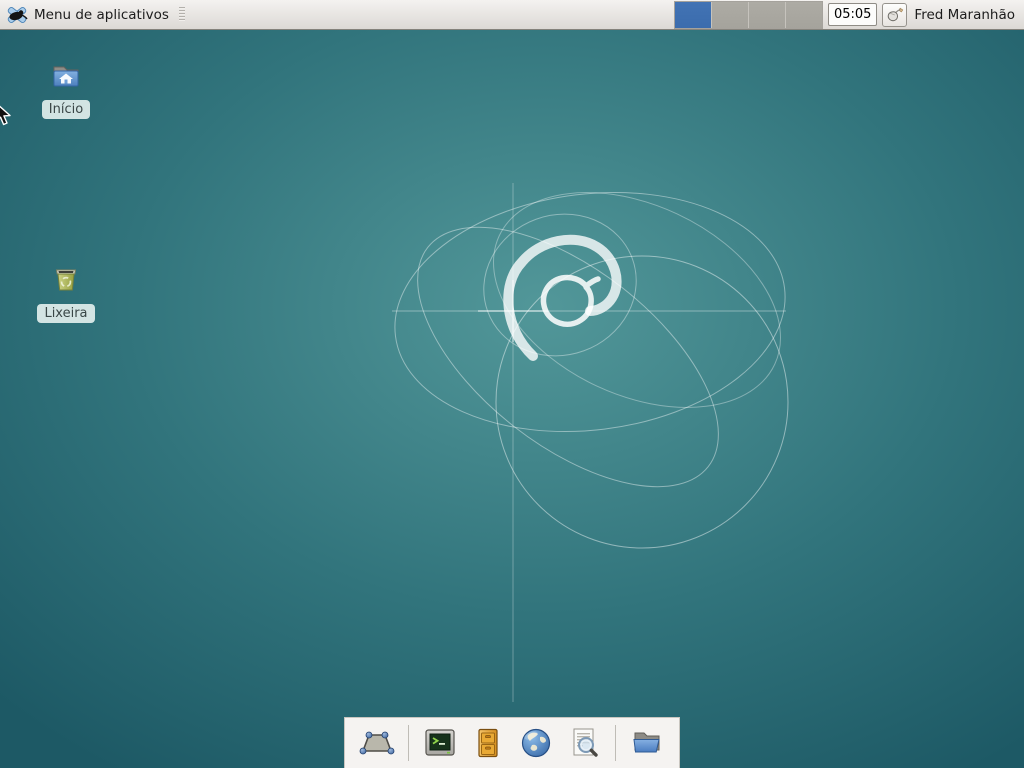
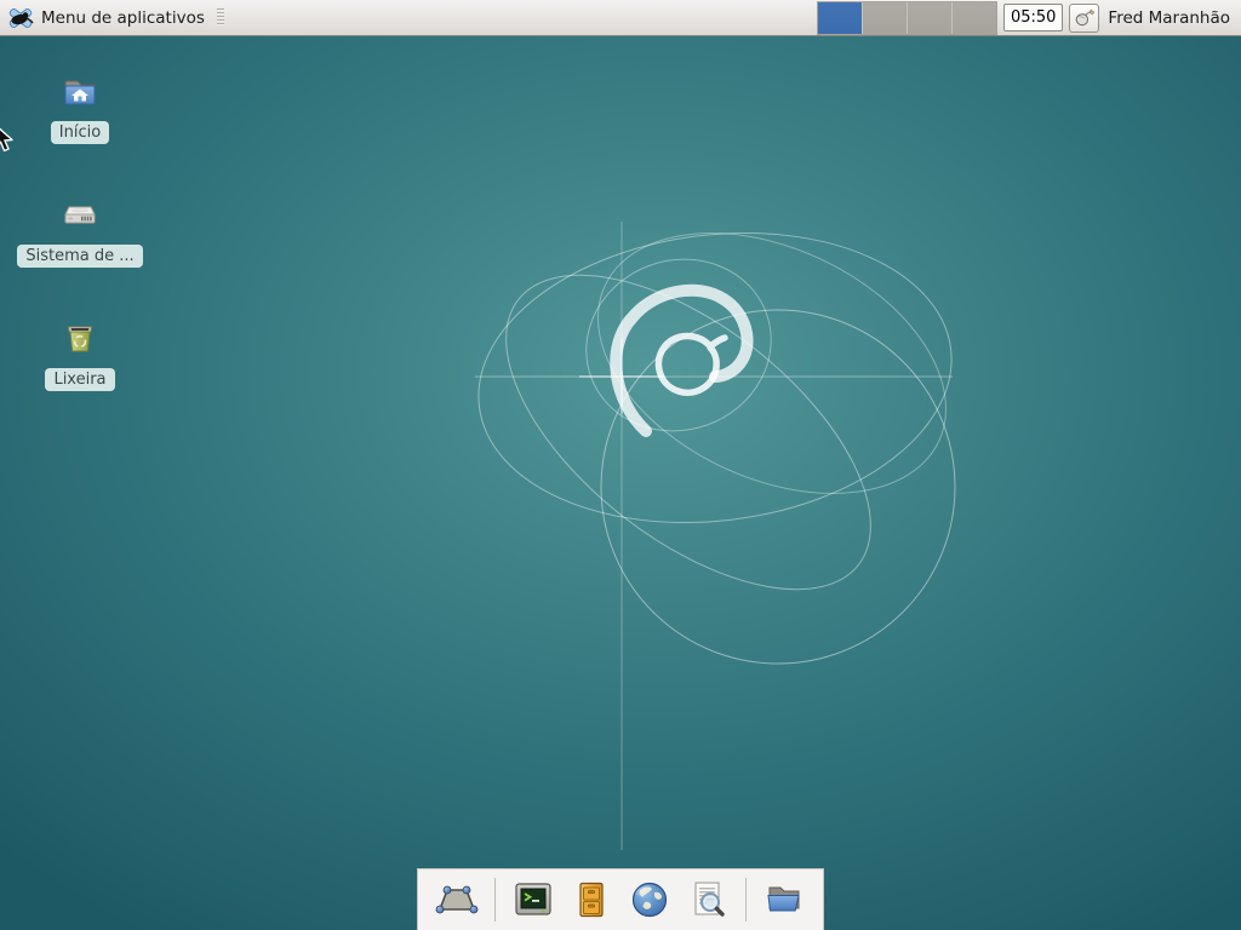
  Menu de aplicativos
- 05:05
+ 05:50
  Fred Maranhão
  Início
+ Sistema de ...
  Lixeira
